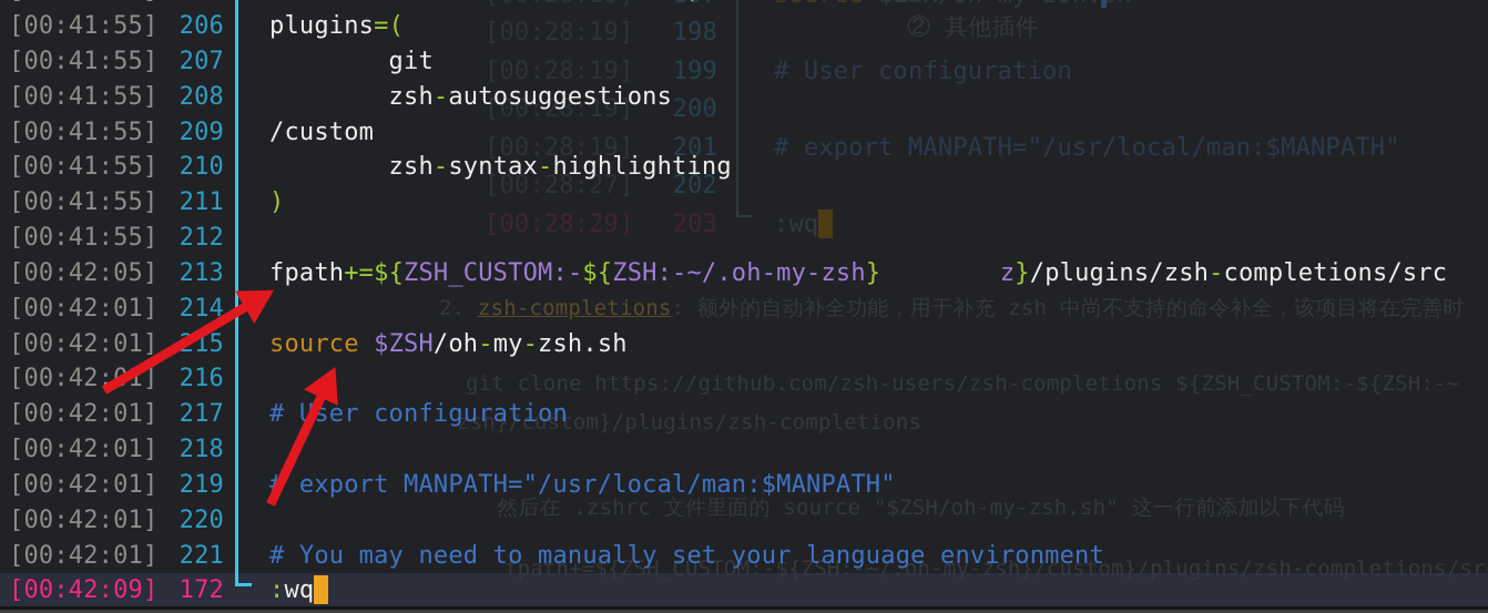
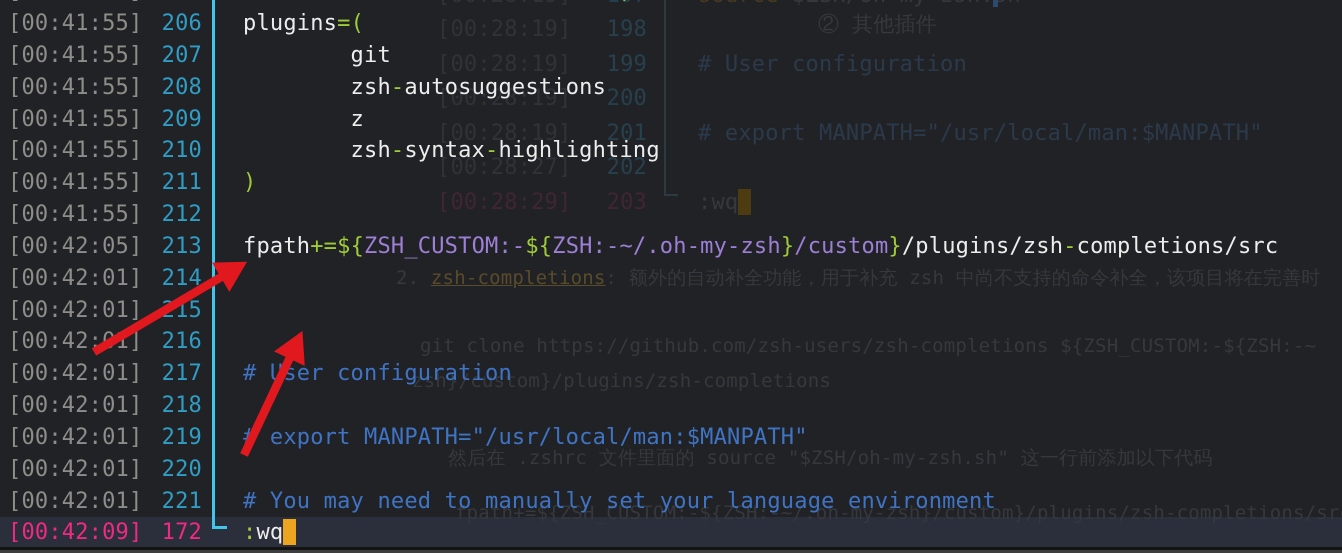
  zsh-completions: 额外的自动补全功能，用于补充 zsh 中尚不支持的命令补全，该项目将在完善时
  zsh}/custom}/plugins/zsh-completions
  然后在 .zshrc 文件里面的 source "$ZSH/oh-my-zsh.sh" 这一行前添加以下代码
  fpath+=${ZSH_CUSTOM:-${ZSH:-~/.oh-my-zsh}/custom}/plugins/zsh-completions/sr
  198
  199
  # User configuration
  [00:28:19]
  200
  [00:28:19]
  201
  # export MANPATH="/usr/local/man:$MANPATH"
  [00:28:27]
  202
  [00:28:29]
  203
  :wq
  [00:41:55]
  206
  plugins=(
  [00:41:55]
  207
  git
  [00:41:55]
  208
  zsh-autosuggestions
  [00:41:55]
  209
- /custom
+ z
  [00:41:55]
  210
  zsh-syntax-highlighting
  [00:41:55]
  211
  )
  [00:41:55]
  212
  [00:42:05]
  213
- fpath+=${ZSH_CUSTOM:-${ZSH:-~/.oh-my-zsh} z}/plugins/zsh-completions/src
+ fpath+=${ZSH_CUSTOM:-${ZSH:-~/.oh-my-zsh}/custom}/plugins/zsh-completions/src
  [00:42:01]
  214
  [00:42:01]
- source $ZSH/oh-my-zsh.sh
  [00:42:1]
  216
  [00:42:01]
  217
  # User configuration
  [00:42:01]
  218
  [00:42:01]
  219
  export MANPATH="/usr/local/man:$MANPATH"
  [00:42:01]
  220
  [00:42:01]
  221
  # You may need to manually set your language environment
  [00:42:09]
  172
  :wq
